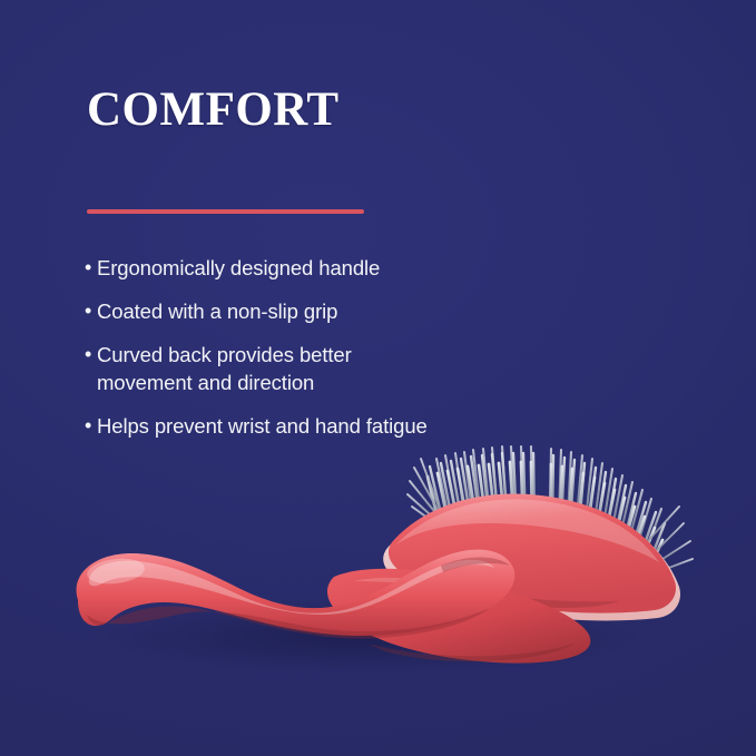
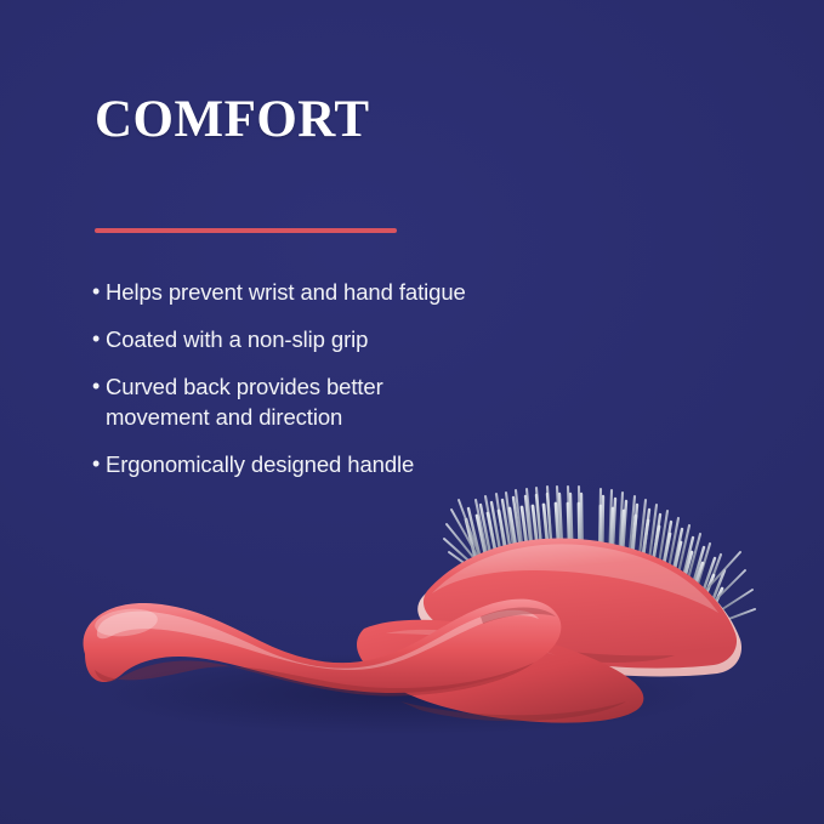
  COMFORT
  •
- Ergonomically designed handle
+ Helps prevent wrist and hand fatigue
  •
  Coated with a non-slip grip
  •
  Curved back provides better movement and direction
  •
- Helps prevent wrist and hand fatigue
+ Ergonomically designed handle
